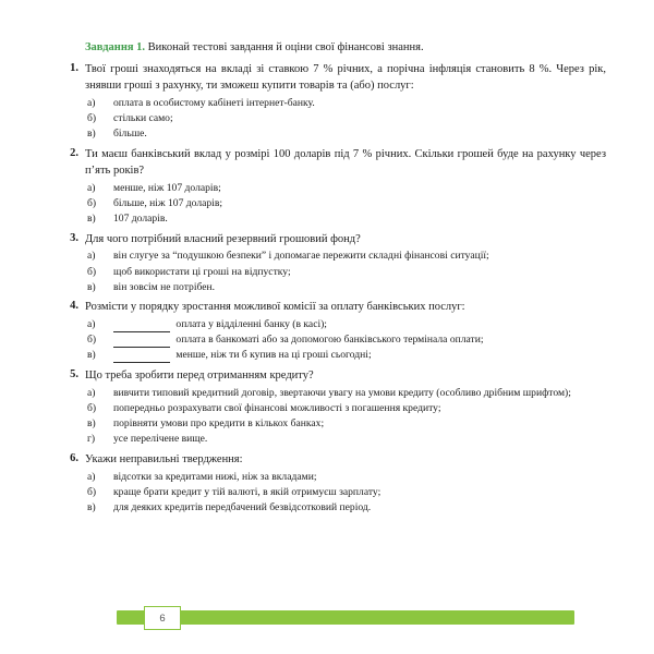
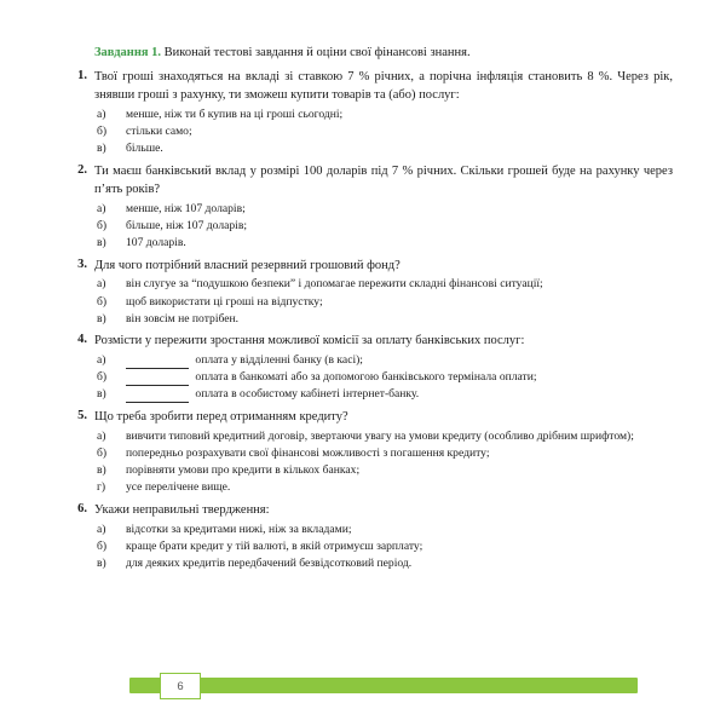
  Завдання 1. Виконай тестові завдання й оціни свої фінансові знання.
  1.
  Твої гроші знаходяться на вкладі зі ставкою 7 % річних, а порічна інфляція становить 8 %. Через рік, знявши гроші з рахунку, ти зможеш купити товарів та (або) послуг:
  а)
- оплата в особистому кабінеті інтернет-банку.
+ менше, ніж ти б купив на ці гроші сьогодні;
  б)
  стільки само;
  в)
  більше.
  2.
  Ти маєш банківський вклад у розмірі 100 доларів під 7 % річних. Скільки грошей буде на рахунку через п’ять років?
  а)
  менше, ніж 107 доларів;
  б)
  більше, ніж 107 доларів;
  в)
  107 доларів.
  3.
  Для чого потрібний власний резервний грошовий фонд?
  а)
  він слугуе за “подушкою безпеки” і допомагае пережити складні фінансові ситуації;
  б)
  щоб використати ці гроші на відпустку;
  в)
  він зовсім не потрібен.
  4.
- Розмісти у порядку зростання можливої комісії за оплату банківських послуг:
+ Розмісти у пережити зростання можливої комісії за оплату банківських послуг:
  а)
  оплата у відділенні банку (в касі);
  б)
  оплата в банкоматі або за допомогою банківського термінала оплати;
  в)
- менше, ніж ти б купив на ці гроші сьогодні;
+ оплата в особистому кабінеті інтернет-банку.
  5.
  Що треба зробити перед отриманням кредиту?
  а)
  вивчити типовий кредитний договір, звертаючи увагу на умови кредиту (особливо дрібним шрифтом);
  б)
  попередньо розрахувати свої фінансові можливості з погашення кредиту;
  в)
  порівняти умови про кредити в кількох банках;
  г)
  усе перелічене вище.
  6.
  Укажи неправильні твердження:
  а)
  відсотки за кредитами нижі, ніж за вкладами;
  б)
  краще брати кредит у тій валюті, в якій отримуєш зарплату;
  в)
  для деяких кредитів передбачений безвідсотковий період.
  6
